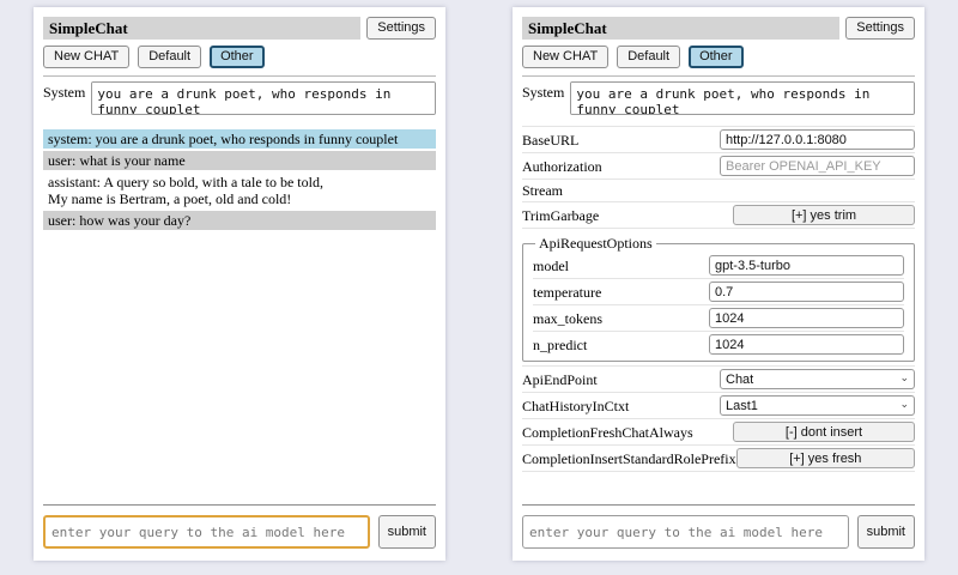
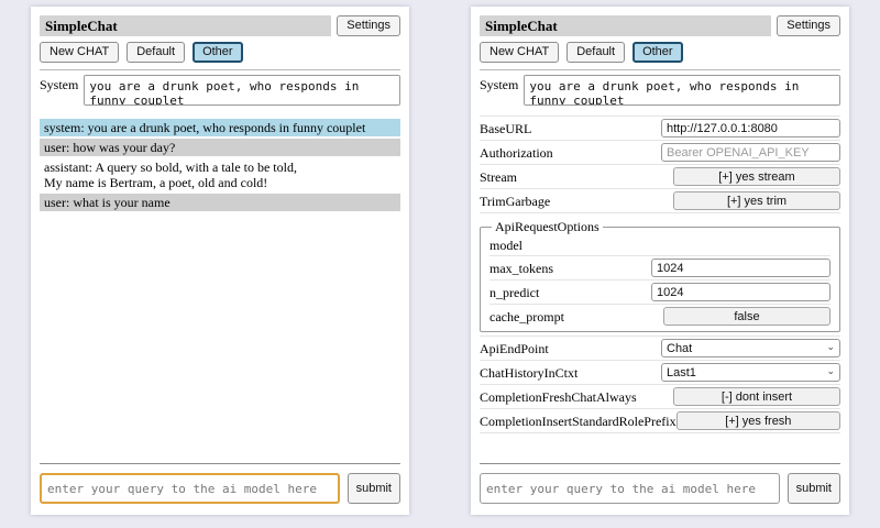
  SimpleChat
  Settings
  New CHAT
  Default
  Other
  System
  system: you are a drunk poet, who responds in funny couplet
- user: what is your name
+ user: how was your day?
  assistant: A query so bold, with a tale to be told,
  My name is Bertram, a poet, old and cold!
- user: how was your day?
+ user: what is your name
  enter your query to the ai model here
  submit
  SimpleChat
  Settings
  New CHAT
  Default
  Other
  System
  BaseURL
  http://127.0.0.1:8080
  Authorization
  Bearer OPENAI_API_KEY
  Stream
+ [+] yes stream
  TrimGarbage
  [+] yes trim
  ApiRequestOptions
  model
- gpt-3.5-turbo
- temperature
- 0.7
  max_tokens
  1024
  n_predict
  1024
+ cache_prompt
+ false
  ApiEndPoint
  Chat
  ⌄
  ChatHistoryInCtxt
  Last1
  ⌄
  CompletionFreshChatAlways
  [-] dont insert
  CompletionInsertStandardRolePrefix
  [+] yes fresh
  enter your query to the ai model here
  submit
